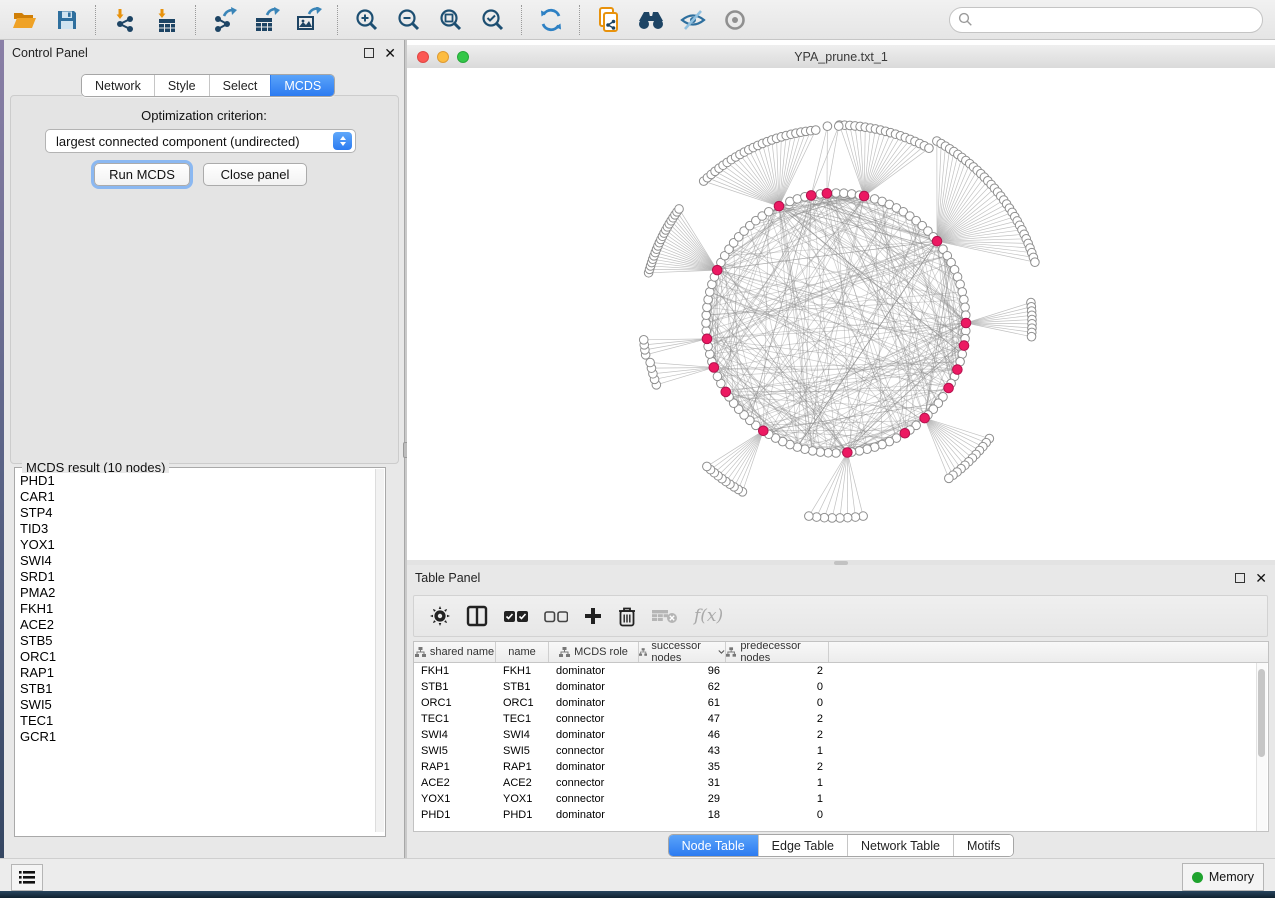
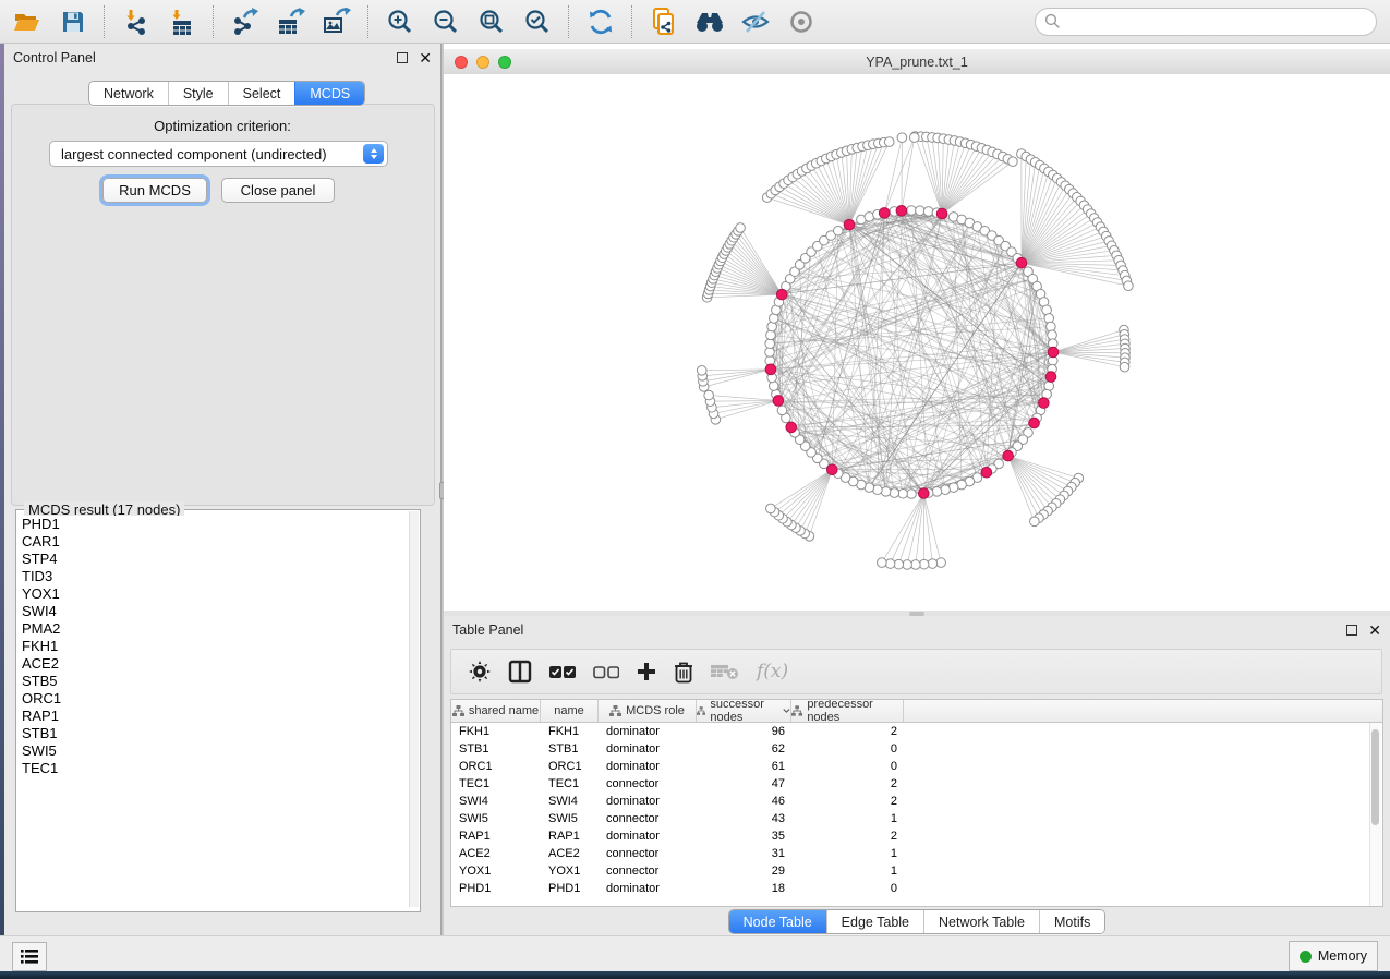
  Control Panel
  ✕
  Network
  Style
  Select
  MCDS
  Optimization criterion:
  largest connected component (undirected)
  Run MCDS
  Close panel
- MCDS result (10 nodes)
+ MCDS result (17 nodes)
  PHD1
  CAR1
  STP4
  TID3
  YOX1
  SWI4
- SRD1
  PMA2
  FKH1
  ACE2
  STB5
  ORC1
  RAP1
  STB1
  SWI5
  TEC1
- GCR1
  YPA_prune.txt_1
  Table Panel
  ✕
  f(x)
  shared name
  name
  MCDS role
  successor nodes
  predecessor nodes
  FKH1
  FKH1
  dominator
  96
  2
  STB1
  STB1
  dominator
  62
  0
  ORC1
  ORC1
  dominator
  61
  0
  TEC1
  TEC1
  connector
  47
  2
  SWI4
  SWI4
  dominator
  46
  2
  SWI5
  SWI5
  connector
  43
  1
  RAP1
  RAP1
  dominator
  35
  2
  ACE2
  ACE2
  connector
  31
  1
  YOX1
  YOX1
  connector
  29
  1
  PHD1
  PHD1
  dominator
  18
  0
  Node Table
  Edge Table
  Network Table
  Motifs
  Memory
